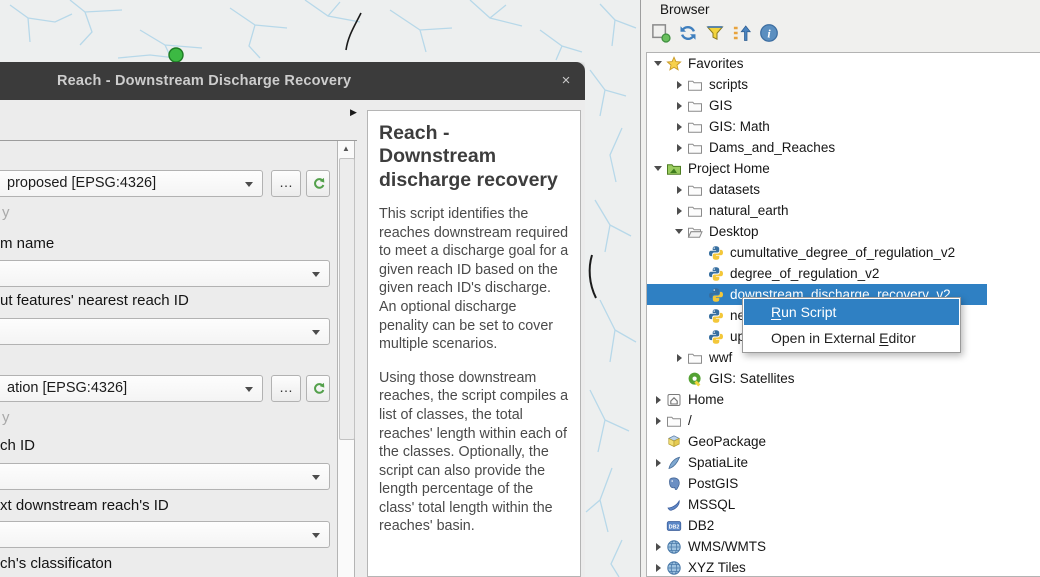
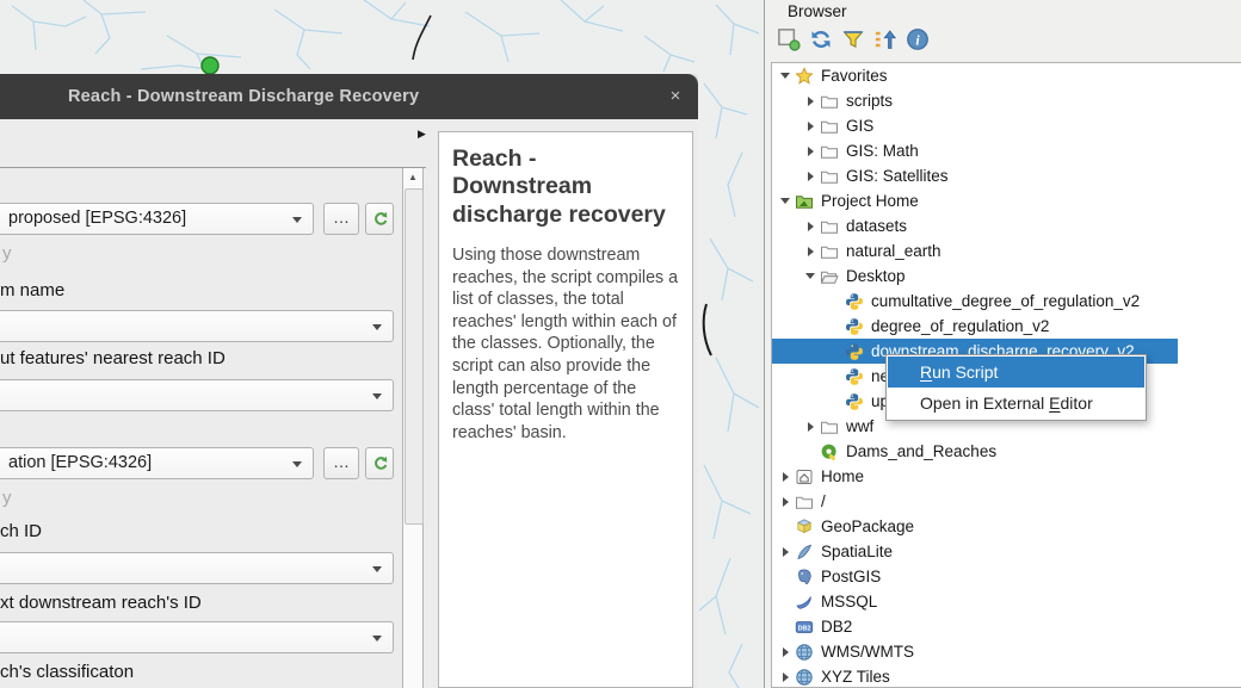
  Reach - Downstream Discharge Recovery
  ×
  proposed [EPSG:4326]
  …
  y
  m name
  ut features' nearest reach ID
  ation [EPSG:4326]
  …
  y
  ch ID
  xt downstream reach's ID
  ch's classificaton
  ▲
  ▶
  Reach -
  Downstream
  discharge recovery
- This script identifies the reaches downstream required to meet a discharge goal for a given reach ID based on the given reach ID's discharge. An optional discharge penality can be set to cover multiple scenarios.
  Using those downstream reaches, the script compiles a list of classes, the total reaches' length within each of the classes. Optionally, the script can also provide the length percentage of the class' total length within the reaches' basin.
  Browser
  i
  Favorites
  scripts
  GIS
  GIS: Math
- Dams_and_Reaches
+ GIS: Satellites
  Project Home
  datasets
  natural_earth
  Desktop
  cumultative_degree_of_regulation_v2
  degree_of_regulation_v2
  downstream_discharge_recovery_v2
  wwf
- GIS: Satellites
+ Dams_and_Reaches
  Home
  /
  GeoPackage
  SpatiaLite
  PostGIS
  MSSQL
  DB2
  WMS/WMTS
  XYZ Tiles
  Run Script
  Open in External Editor
